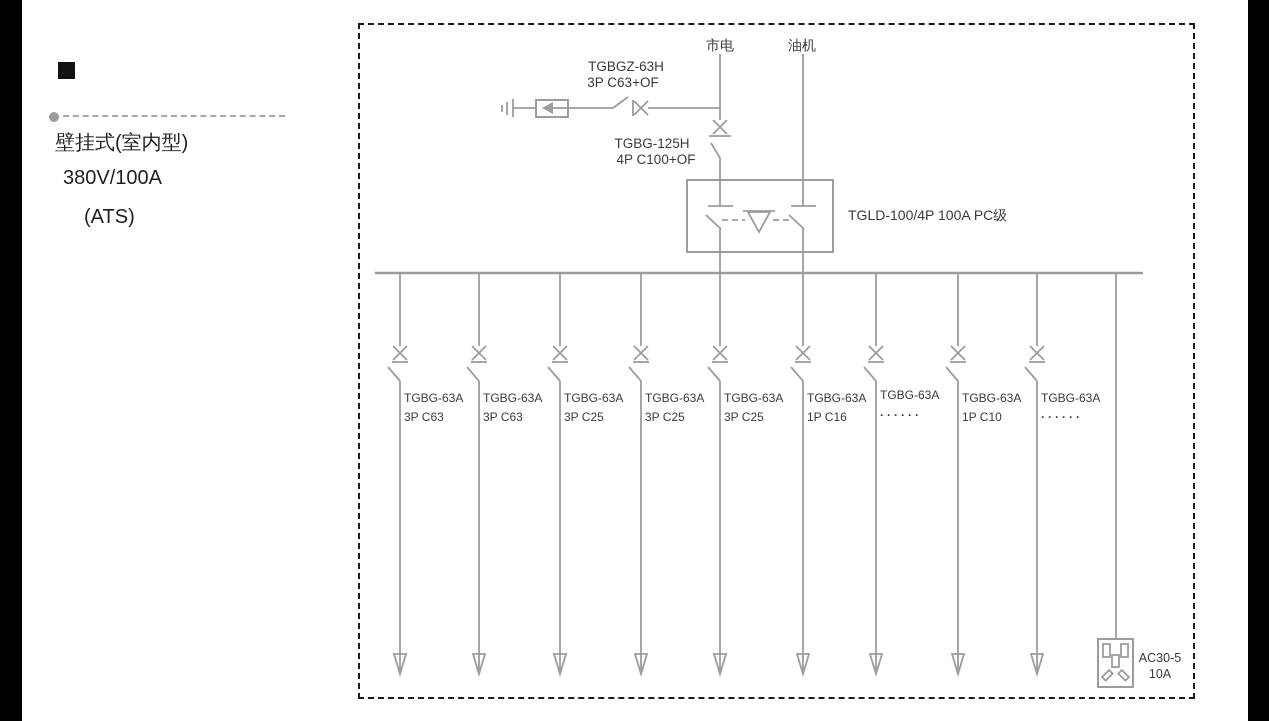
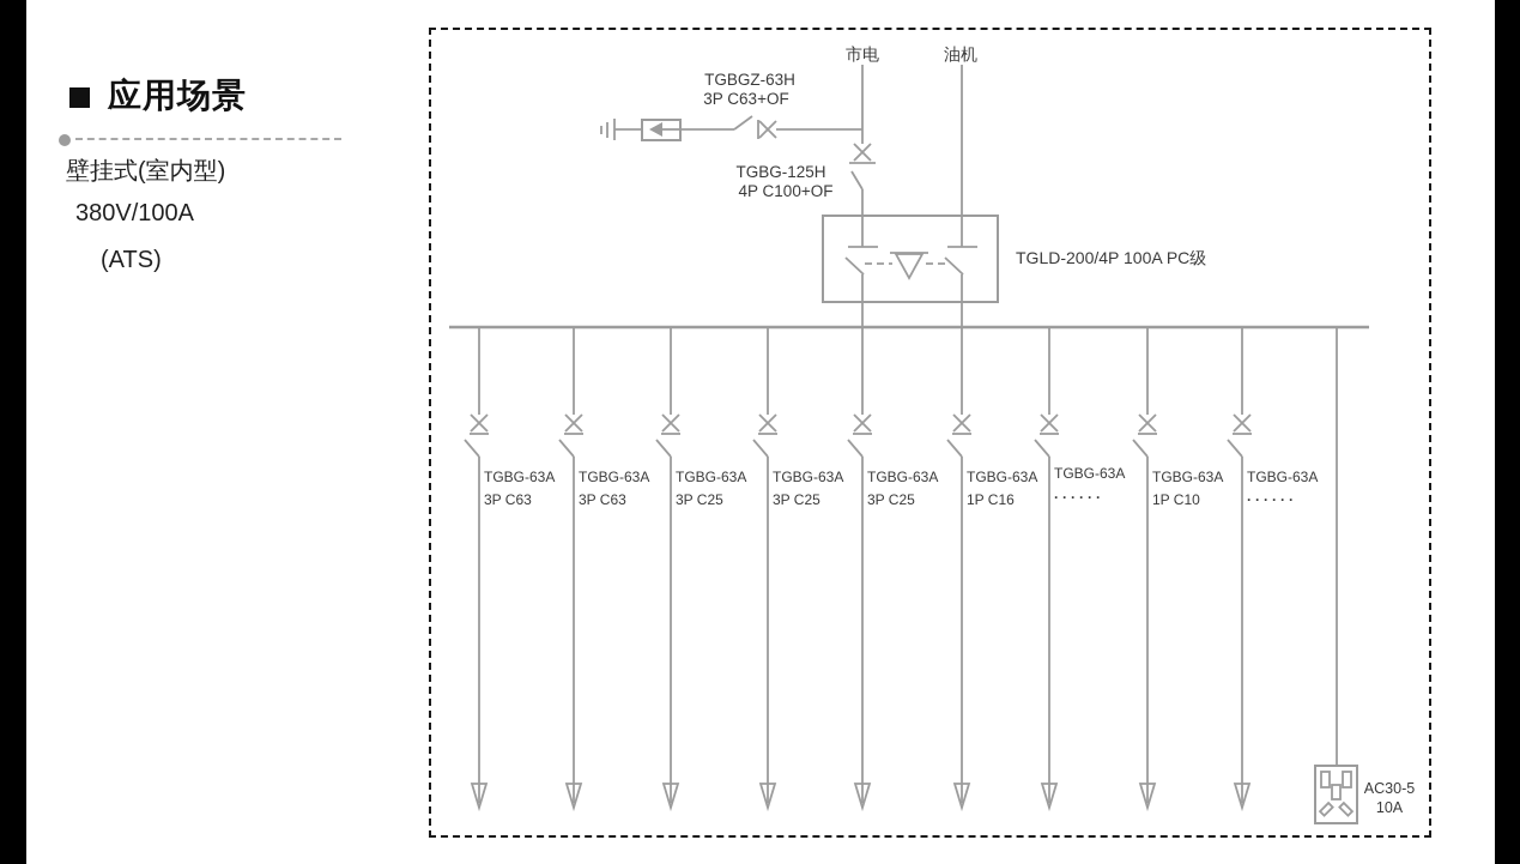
+ 应用场景
  壁挂式(室内型)
  380V/100A
  (ATS)
  市电
  油机
  TGBG-125H
  4P C100+OF
  TGBGZ-63H
  3P C63+OF
- TGLD-100/4P 100A PC级
+ TGLD-200/4P 100A PC级
  TGBG-63A
  3P C63
  TGBG-63A
  3P C63
  TGBG-63A
  3P C25
  TGBG-63A
  3P C25
  TGBG-63A
  3P C25
  TGBG-63A
  1P C16
  TGBG-63A
  ······
  TGBG-63A
  1P C10
  TGBG-63A
  ······
  AC30-5
  10A
